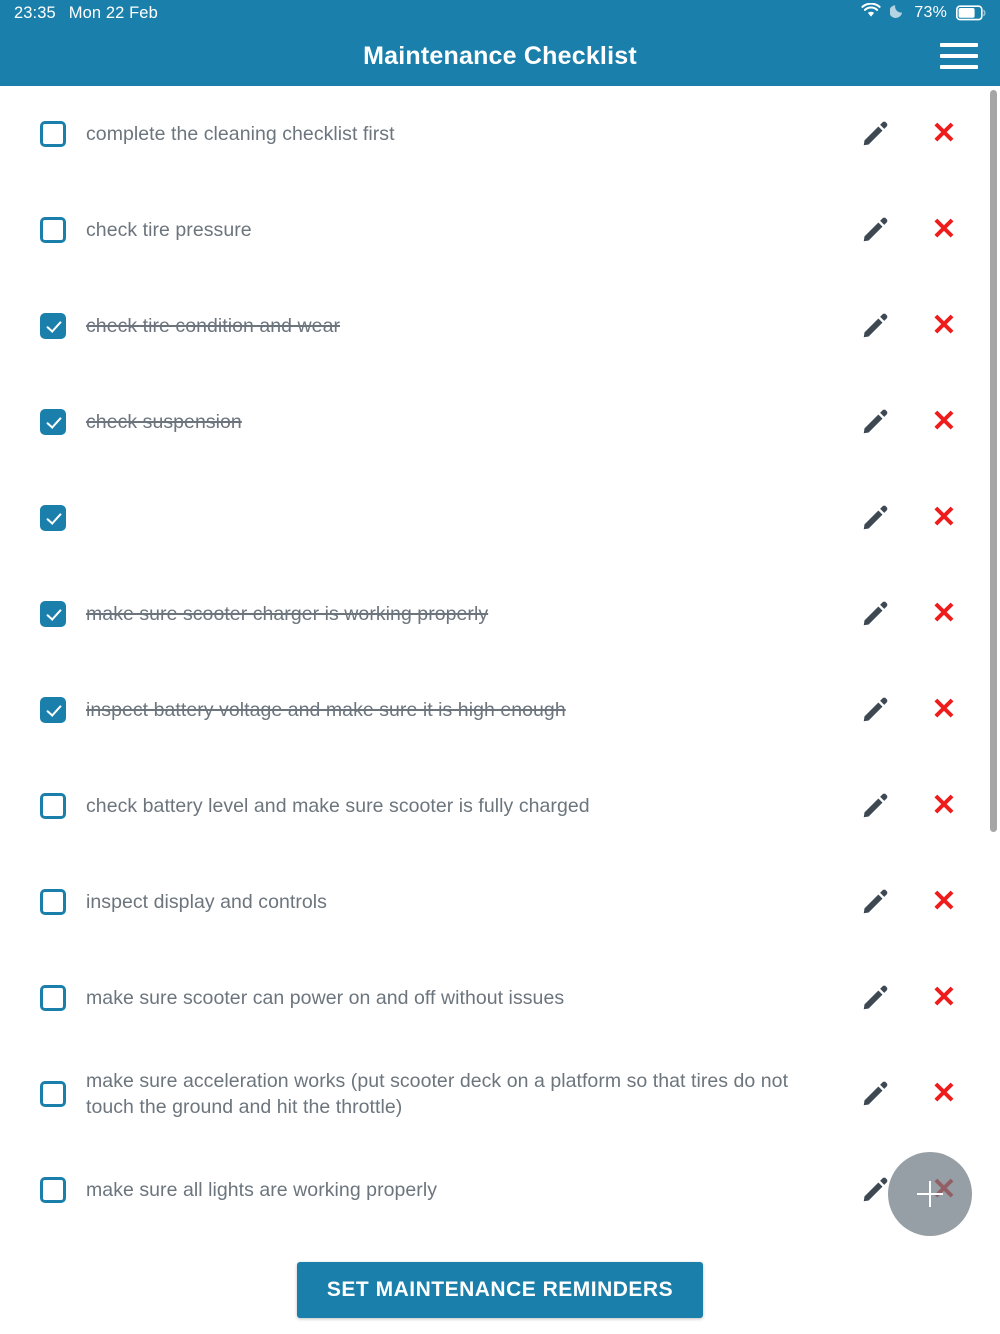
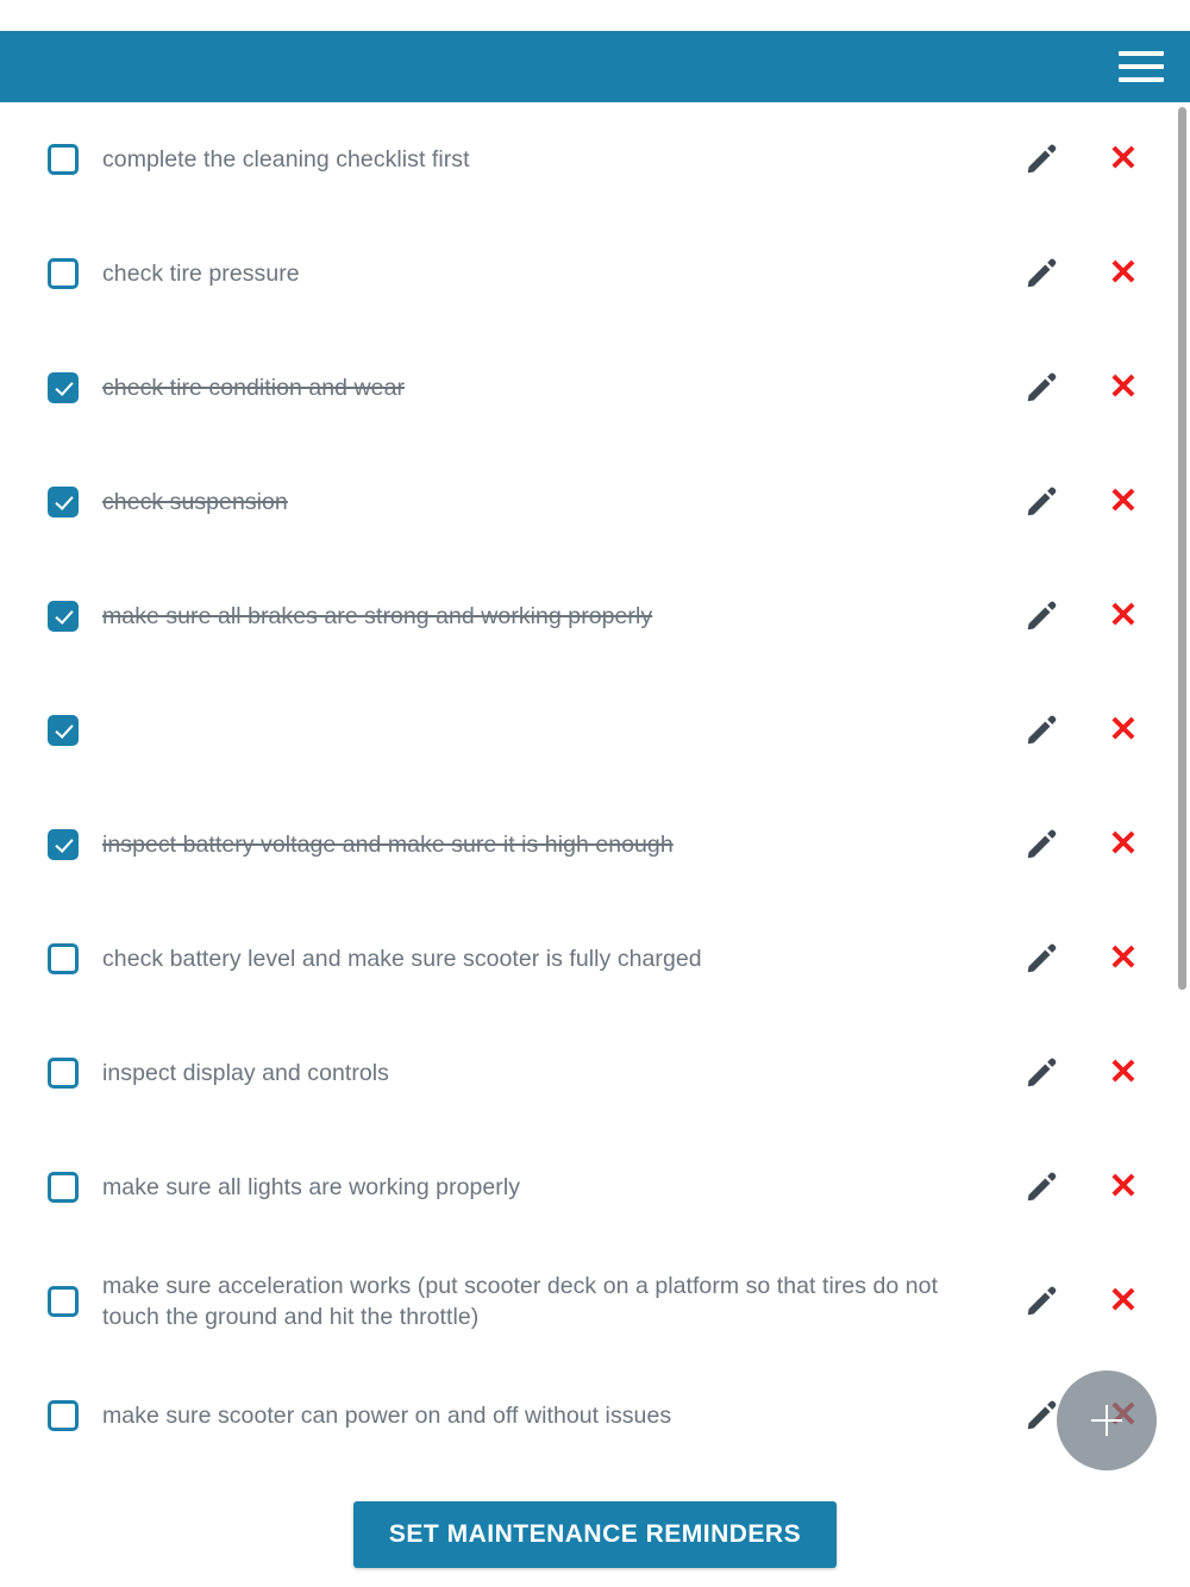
- 23:35
- Mon 22 Feb
- 73%
- Maintenance Checklist
  complete the cleaning checklist first
  ✕
  check tire pressure
  ✕
  check tire condition and wear
  ✕
  check suspension
  ✕
+ make sure all brakes are strong and working properly
  ✕
- make sure scooter charger is working properly
  ✕
  inspect battery voltage and make sure it is high enough
  ✕
  check battery level and make sure scooter is fully charged
  ✕
  inspect display and controls
  ✕
- make sure scooter can power on and off without issues
+ make sure all lights are working properly
  ✕
  make sure acceleration works (put scooter deck on a platform so that tires do not touch the ground and hit the throttle)
  ✕
- make sure all lights are working properly
+ make sure scooter can power on and off without issues
  ✕
  SET MAINTENANCE REMINDERS
